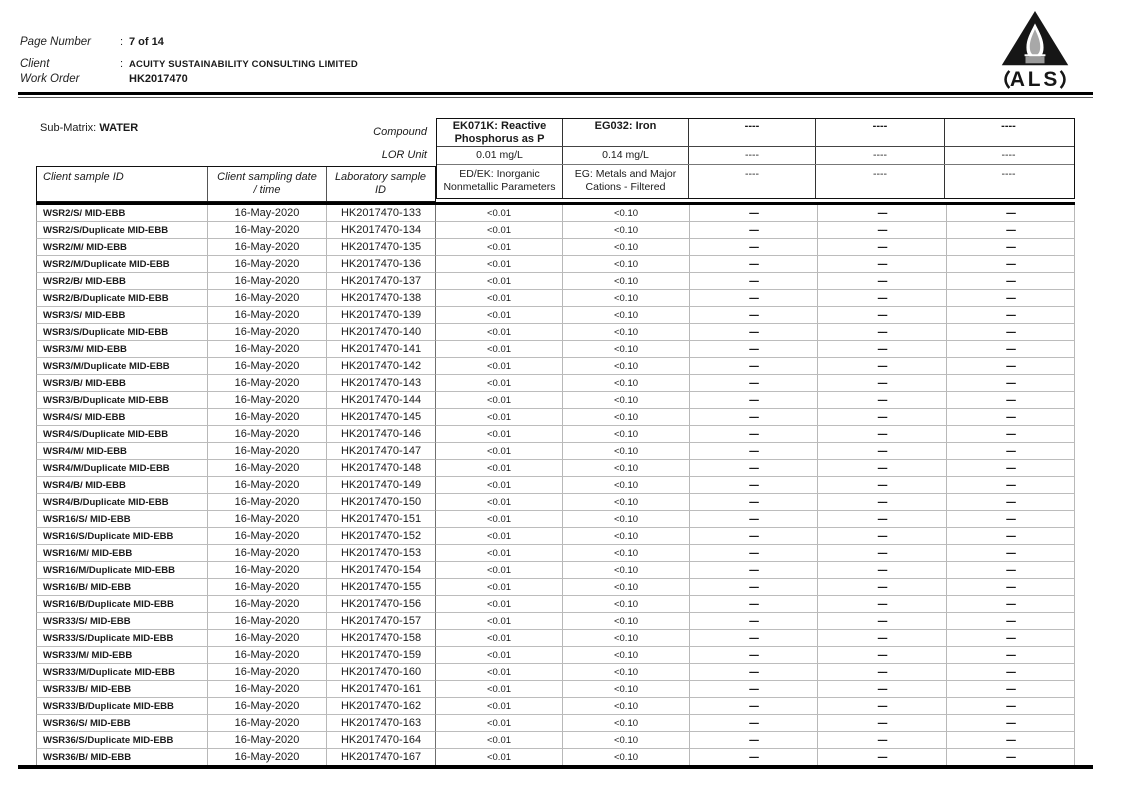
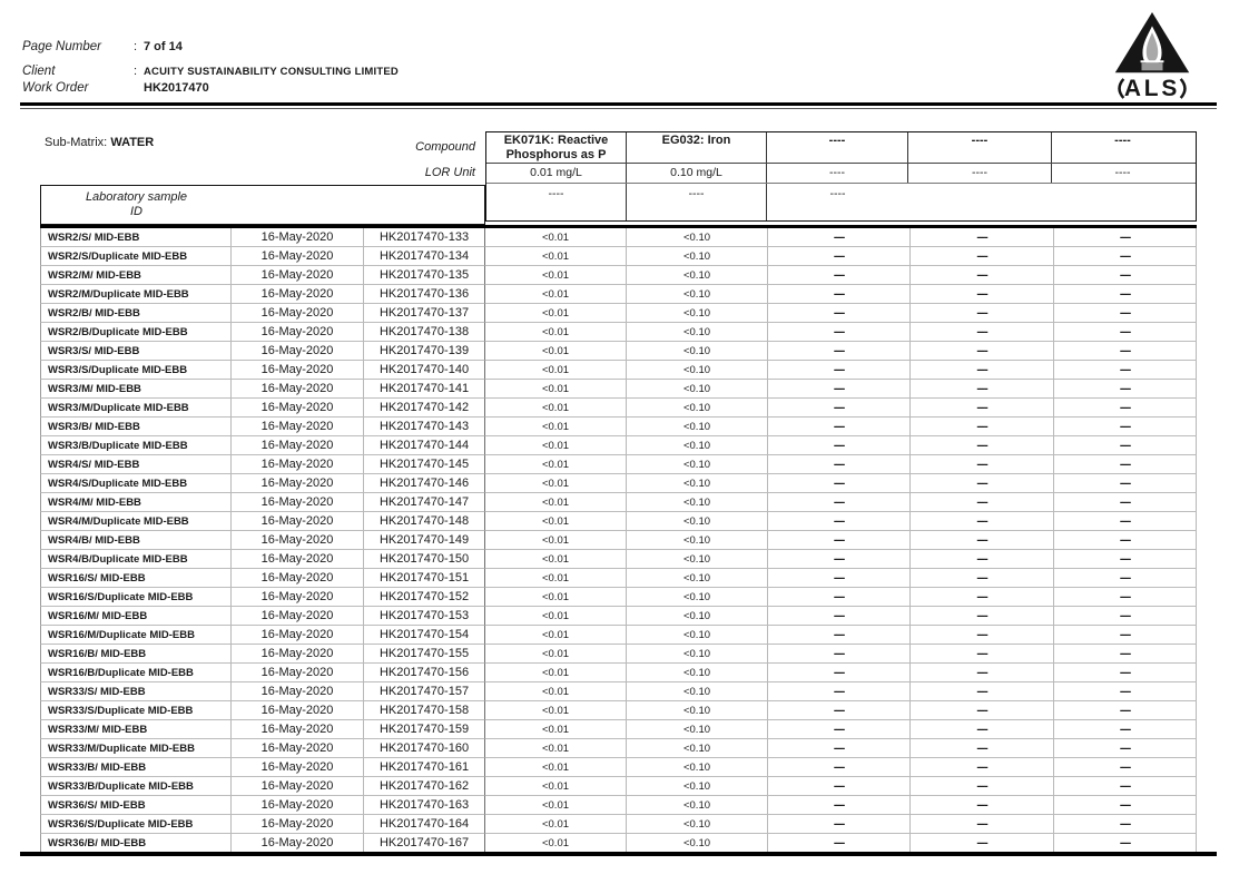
  Page Number
  :
  7 of 14
  Client
  :
  ACUITY SUSTAINABILITY CONSULTING LIMITED
  Work Order
  HK2017470
  ALS
  Sub-Matrix: WATER
  Compound
  LOR Unit
  EK071K: Reactive Phosphorus as P
  EG032: Iron
  ----
  ----
  ----
  0.01 mg/L
- 0.14 mg/L
+ 0.10 mg/L
  ----
  ----
  ----
- ED/EK: Inorganic Nonmetallic Parameters
- EG: Metals and Major Cations - Filtered
  ----
  ----
  ----
- Client sample ID
- Client sampling date
- / time
  Laboratory sample
  ID
  WSR2/S/ MID-EBB
  16-May-2020
  HK2017470-133
  <0.01
  <0.10
  ----
  ----
  ----
  WSR2/S/Duplicate MID-EBB
  16-May-2020
  HK2017470-134
  <0.01
  <0.10
  ----
  ----
  ----
  WSR2/M/ MID-EBB
  16-May-2020
  HK2017470-135
  <0.01
  <0.10
  ----
  ----
  ----
  WSR2/M/Duplicate MID-EBB
  16-May-2020
  HK2017470-136
  <0.01
  <0.10
  ----
  ----
  ----
  WSR2/B/ MID-EBB
  16-May-2020
  HK2017470-137
  <0.01
  <0.10
  ----
  ----
  ----
  WSR2/B/Duplicate MID-EBB
  16-May-2020
  HK2017470-138
  <0.01
  <0.10
  ----
  ----
  ----
  WSR3/S/ MID-EBB
  16-May-2020
  HK2017470-139
  <0.01
  <0.10
  ----
  ----
  ----
  WSR3/S/Duplicate MID-EBB
  16-May-2020
  HK2017470-140
  <0.01
  <0.10
  ----
  ----
  ----
  WSR3/M/ MID-EBB
  16-May-2020
  HK2017470-141
  <0.01
  <0.10
  ----
  ----
  ----
  WSR3/M/Duplicate MID-EBB
  16-May-2020
  HK2017470-142
  <0.01
  <0.10
  ----
  ----
  ----
  WSR3/B/ MID-EBB
  16-May-2020
  HK2017470-143
  <0.01
  <0.10
  ----
  ----
  ----
  WSR3/B/Duplicate MID-EBB
  16-May-2020
  HK2017470-144
  <0.01
  <0.10
  ----
  ----
  ----
  WSR4/S/ MID-EBB
  16-May-2020
  HK2017470-145
  <0.01
  <0.10
  ----
  ----
  ----
  WSR4/S/Duplicate MID-EBB
  16-May-2020
  HK2017470-146
  <0.01
  <0.10
  ----
  ----
  ----
  WSR4/M/ MID-EBB
  16-May-2020
  HK2017470-147
  <0.01
  <0.10
  ----
  ----
  ----
  WSR4/M/Duplicate MID-EBB
  16-May-2020
  HK2017470-148
  <0.01
  <0.10
  ----
  ----
  ----
  WSR4/B/ MID-EBB
  16-May-2020
  HK2017470-149
  <0.01
  <0.10
  ----
  ----
  ----
  WSR4/B/Duplicate MID-EBB
  16-May-2020
  HK2017470-150
  <0.01
  <0.10
  ----
  ----
  ----
  WSR16/S/ MID-EBB
  16-May-2020
  HK2017470-151
  <0.01
  <0.10
  ----
  ----
  ----
  WSR16/S/Duplicate MID-EBB
  16-May-2020
  HK2017470-152
  <0.01
  <0.10
  ----
  ----
  ----
  WSR16/M/ MID-EBB
  16-May-2020
  HK2017470-153
  <0.01
  <0.10
  ----
  ----
  ----
  WSR16/M/Duplicate MID-EBB
  16-May-2020
  HK2017470-154
  <0.01
  <0.10
  ----
  ----
  ----
  WSR16/B/ MID-EBB
  16-May-2020
  HK2017470-155
  <0.01
  <0.10
  ----
  ----
  ----
  WSR16/B/Duplicate MID-EBB
  16-May-2020
  HK2017470-156
  <0.01
  <0.10
  ----
  ----
  ----
  WSR33/S/ MID-EBB
  16-May-2020
  HK2017470-157
  <0.01
  <0.10
  ----
  ----
  ----
  WSR33/S/Duplicate MID-EBB
  16-May-2020
  HK2017470-158
  <0.01
  <0.10
  ----
  ----
  ----
  WSR33/M/ MID-EBB
  16-May-2020
  HK2017470-159
  <0.01
  <0.10
  ----
  ----
  ----
  WSR33/M/Duplicate MID-EBB
  16-May-2020
  HK2017470-160
  <0.01
  <0.10
  ----
  ----
  ----
  WSR33/B/ MID-EBB
  16-May-2020
  HK2017470-161
  <0.01
  <0.10
  ----
  ----
  ----
  WSR33/B/Duplicate MID-EBB
  16-May-2020
  HK2017470-162
  <0.01
  <0.10
  ----
  ----
  ----
  WSR36/S/ MID-EBB
  16-May-2020
  HK2017470-163
  <0.01
  <0.10
  ----
  ----
  ----
  WSR36/S/Duplicate MID-EBB
  16-May-2020
  HK2017470-164
  <0.01
  <0.10
  ----
  ----
  ----
  WSR36/B/ MID-EBB
  16-May-2020
  HK2017470-167
  <0.01
  <0.10
  ----
  ----
  ----
